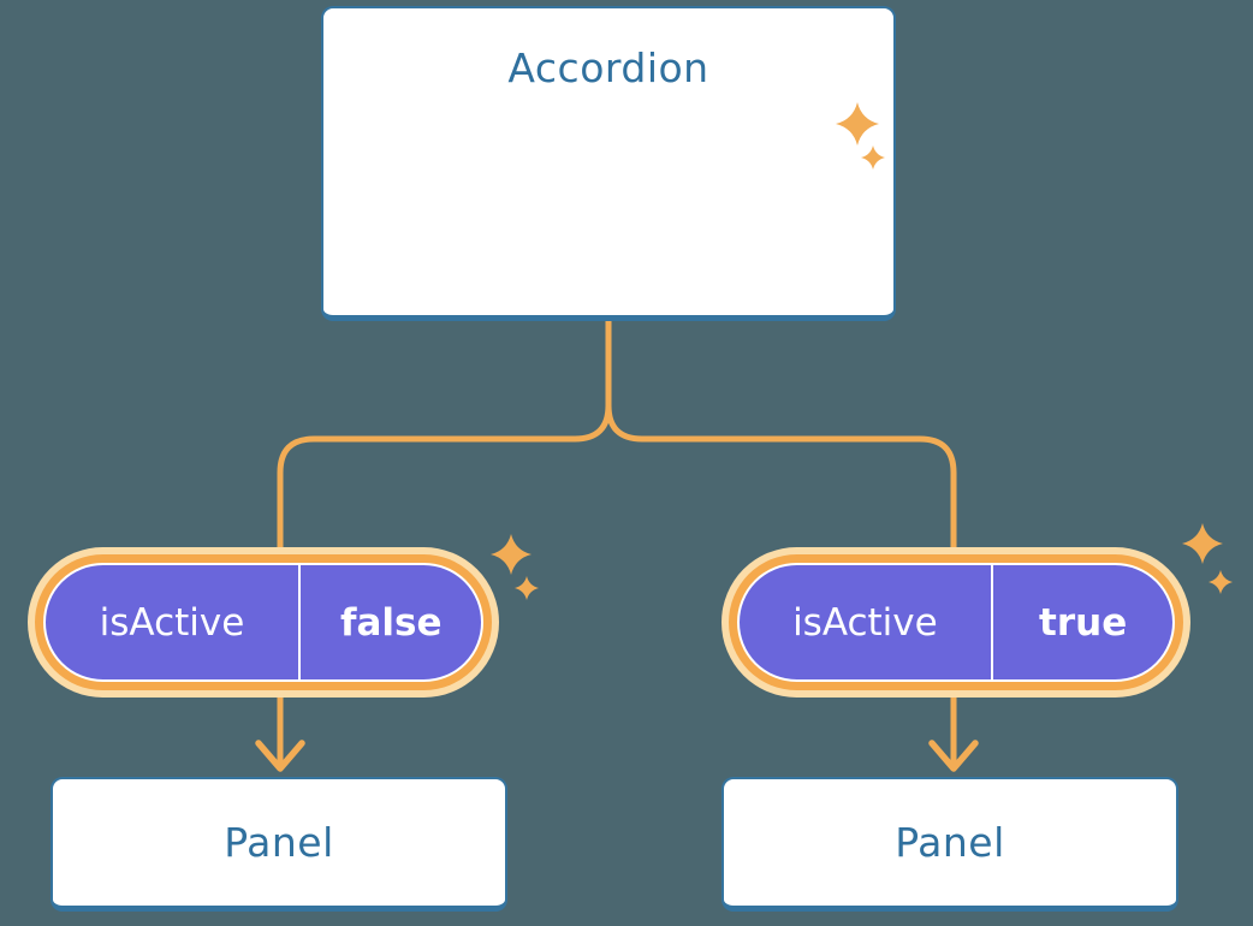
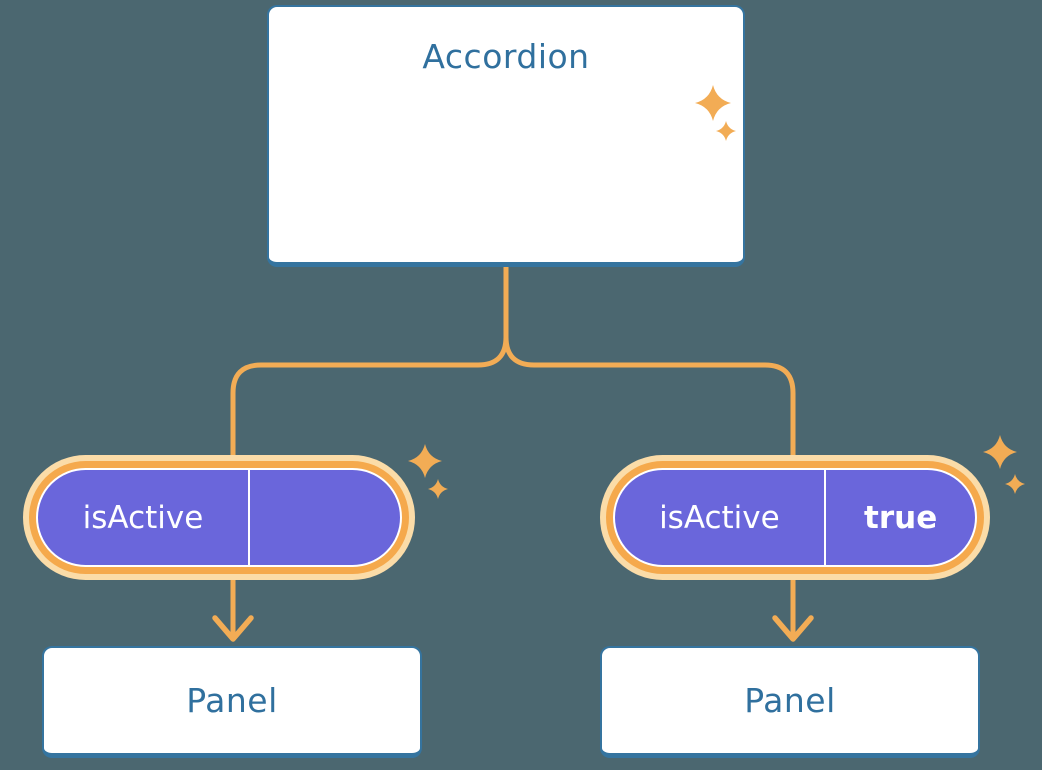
  Accordion
  isActive
- false
  isActive
  true
  Panel
  Panel
